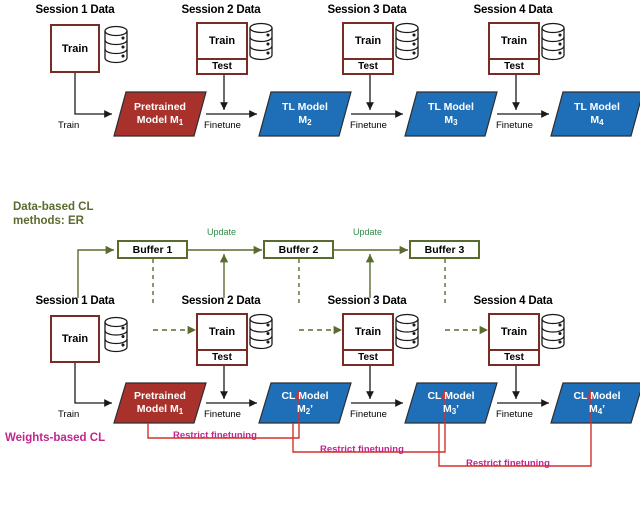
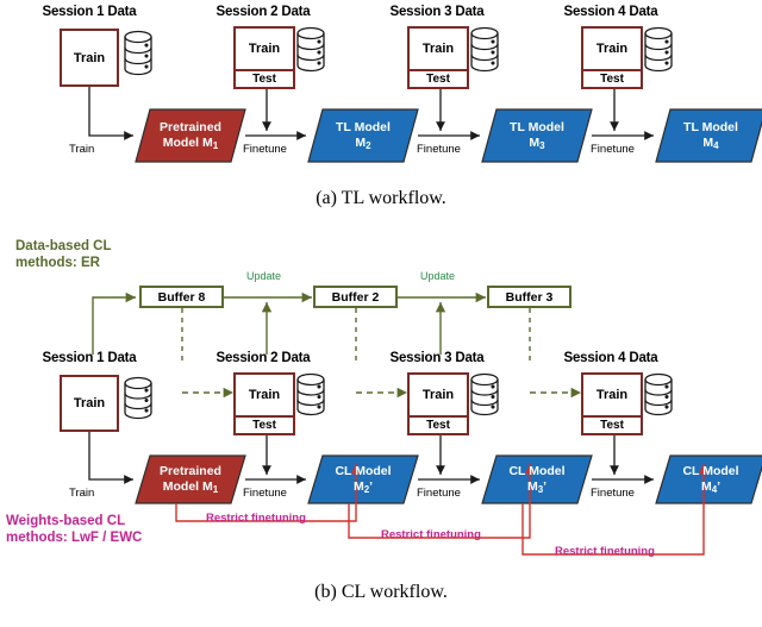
  Session 1 Data
  Session 2 Data
  Session 3 Data
  Session 4 Data
  Train
  Train
  Test
  Train
  Test
  Train
  Test
  Pretrained
  Model M1
  TL Model
  M2
  TL Model
  M3
  TL Model
  M4
  Train
  Finetune
  Finetune
  Finetune
+ (a) TL workflow.
  Data-based CL
  methods: ER
- Buffer 1
+ Buffer 8
  Buffer 2
  Buffer 3
  Update
  Update
  Session 1 Data
  Session 2 Data
  Session 3 Data
  Session 4 Data
  Train
  Train
  Test
  Train
  Test
  Train
  Test
  Pretrained
  Model M1
  CL Model
  M2’
  CL Model
  M3’
  CL Model
  M4’
  Train
  Finetune
  Finetune
  Finetune
  Weights-based CL
+ methods: LwF / EWC
  Restrict finetuning
  Restrict finetuning
  Restrict finetuning
+ (b) CL workflow.
